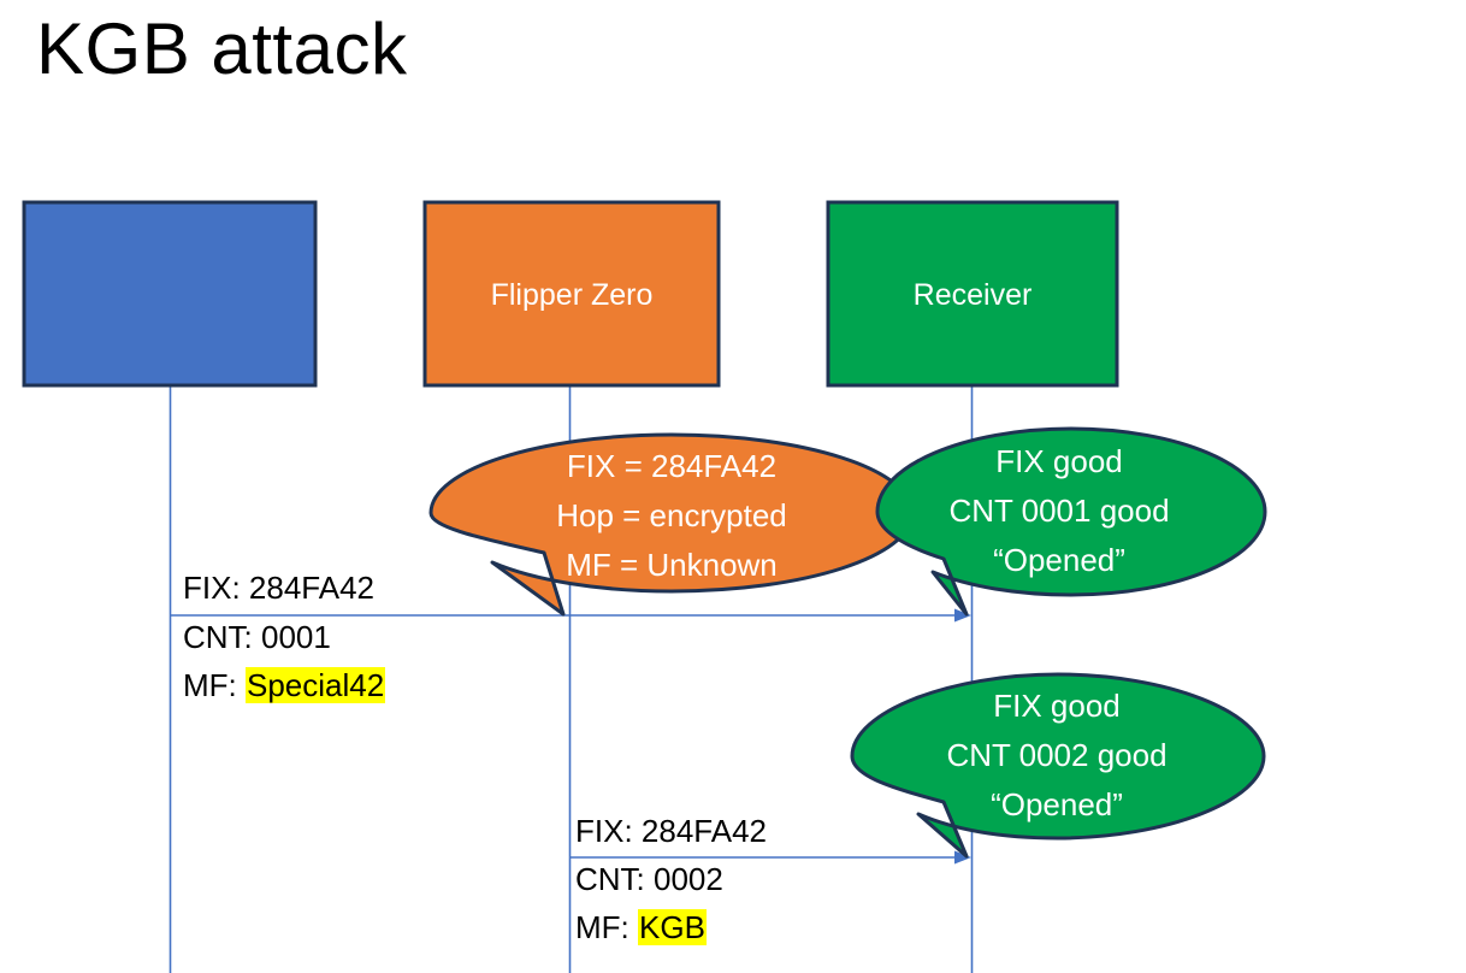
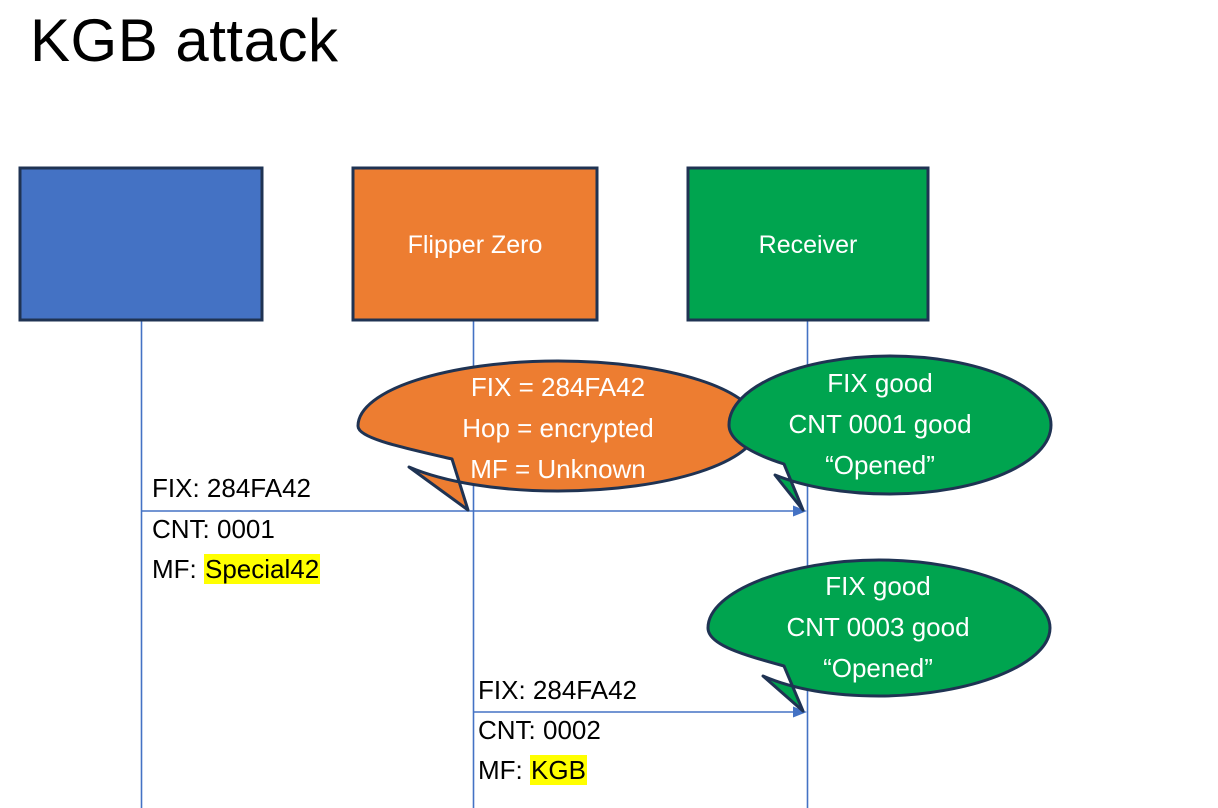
  KGB attack
  Flipper Zero
  Receiver
  FIX = 284FA42
  Hop = encrypted
  MF = Unknown
  FIX good
  CNT 0001 good
  “Opened”
  FIX good
- CNT 0002 good
+ CNT 0003 good
  “Opened”
  FIX: 284FA42
  CNT: 0001
  MF: Special42
  FIX: 284FA42
  CNT: 0002
  MF: KGB
